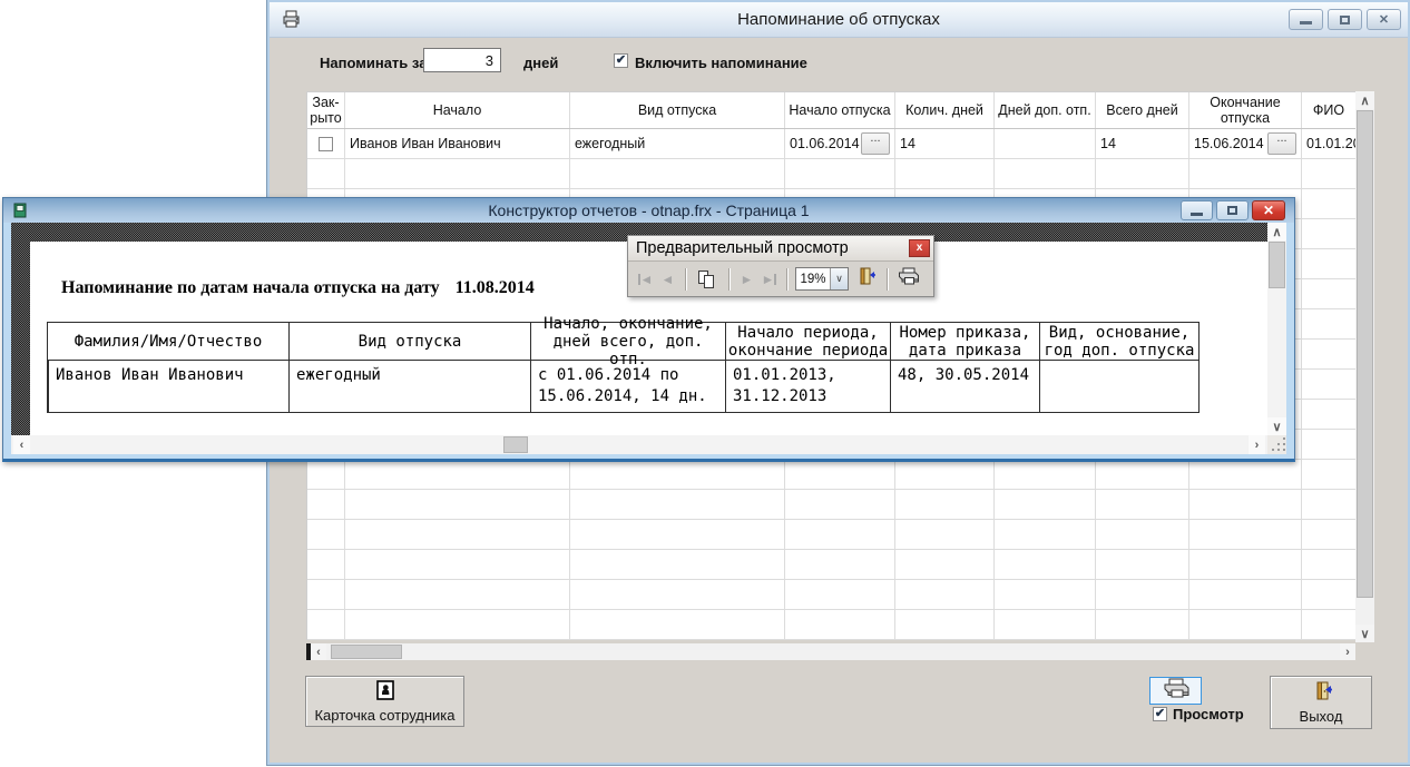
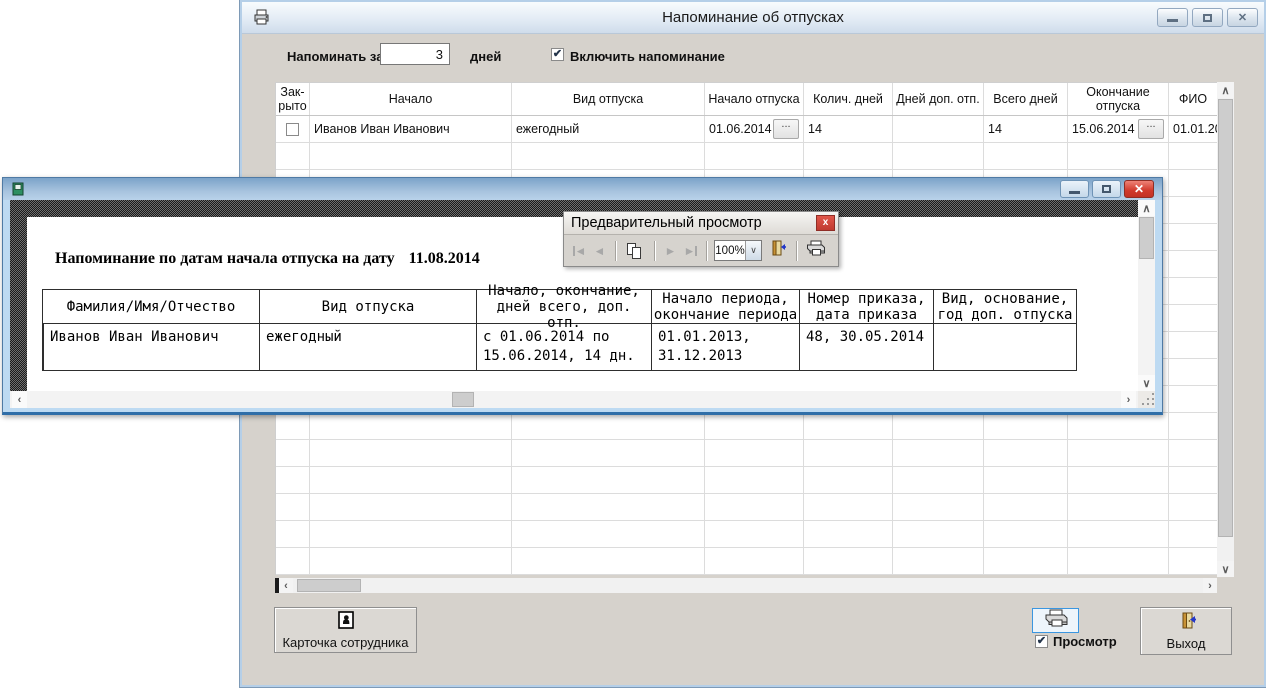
  Напоминание об отпусках
  ✕
  Напоминать з
  3
  дней
  ✔
  Включить напоминание
  Зак-
  рыто
  Начало
  Вид отпуска
  Начало отпуска
  Колич. дней
  Дней доп. отп.
  Всего дней
  Окончание
  отпуска
  ФИО
  Иванов Иван Иванович
  ежегодный
  01.06.2014
  ...
  14
  14
  15.06.2014
  ...
  01.01.2
  ∧
  ∨
  ‹
  ›
  Карточка сотрудника
  ✔
  Просмотр
  Выход
- Конструктор отчетов - otnap.frx - Страница 1
  ✕
  Напоминание по датам начала отпуска на дату 11.08.2014
  Фамилия/Имя/Отчество
  Вид отпуска
  Начало, окончание,
  дней всего, доп. отп.
  Начало периода,
  окончание периода
  Номер приказа,
  дата приказа
  Вид, основание,
  год доп. отпуска
  Иванов Иван Иванович
  ежегодный
  с 01.06.2014 по
  15.06.2014, 14 дн.
  01.01.2013,
  31.12.2013
  48, 30.05.2014
  ∧
  ∨
  ‹
  ›
  Предварительный просмотр
  x
  ◄
  ◄
  ►
  ►
- 19%
+ 100%
  ∨
